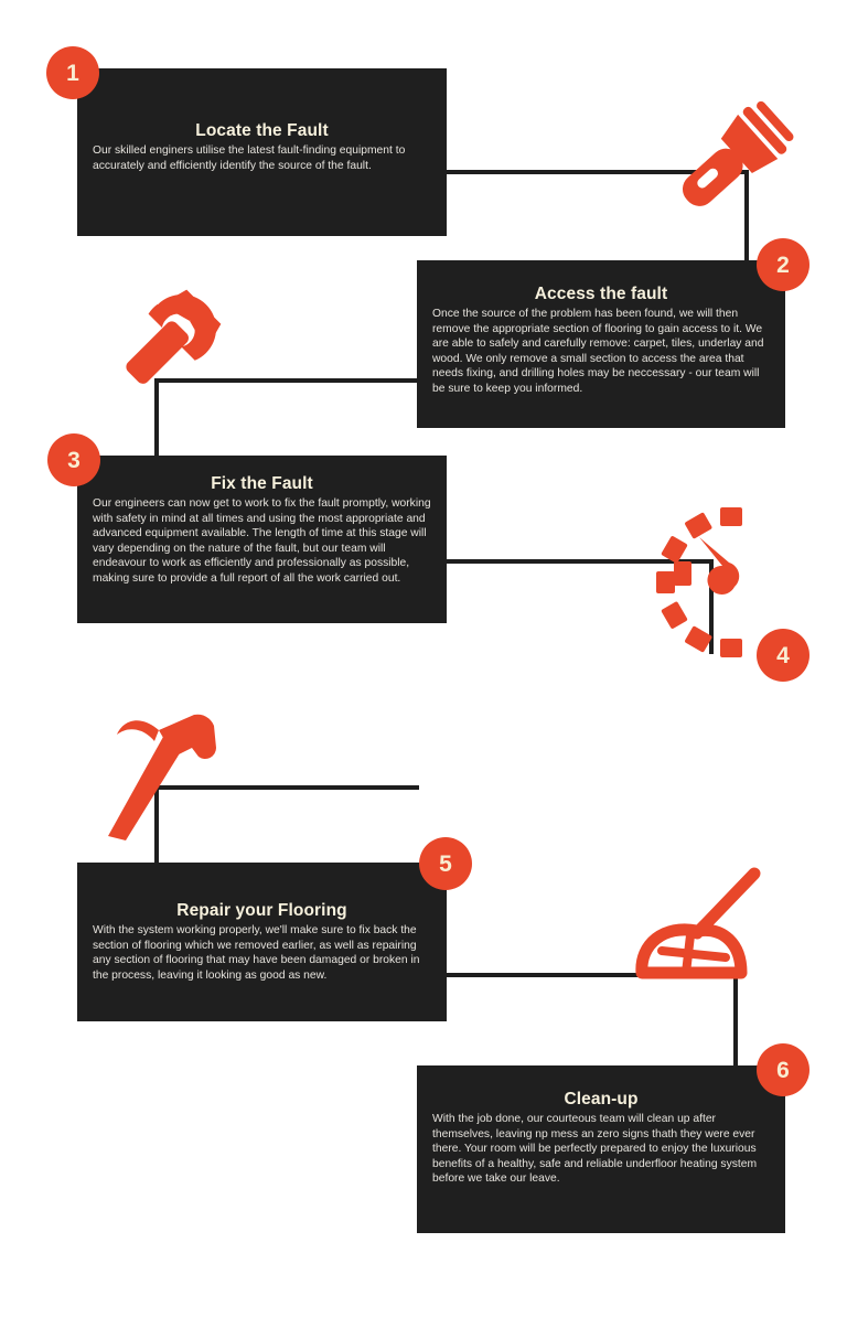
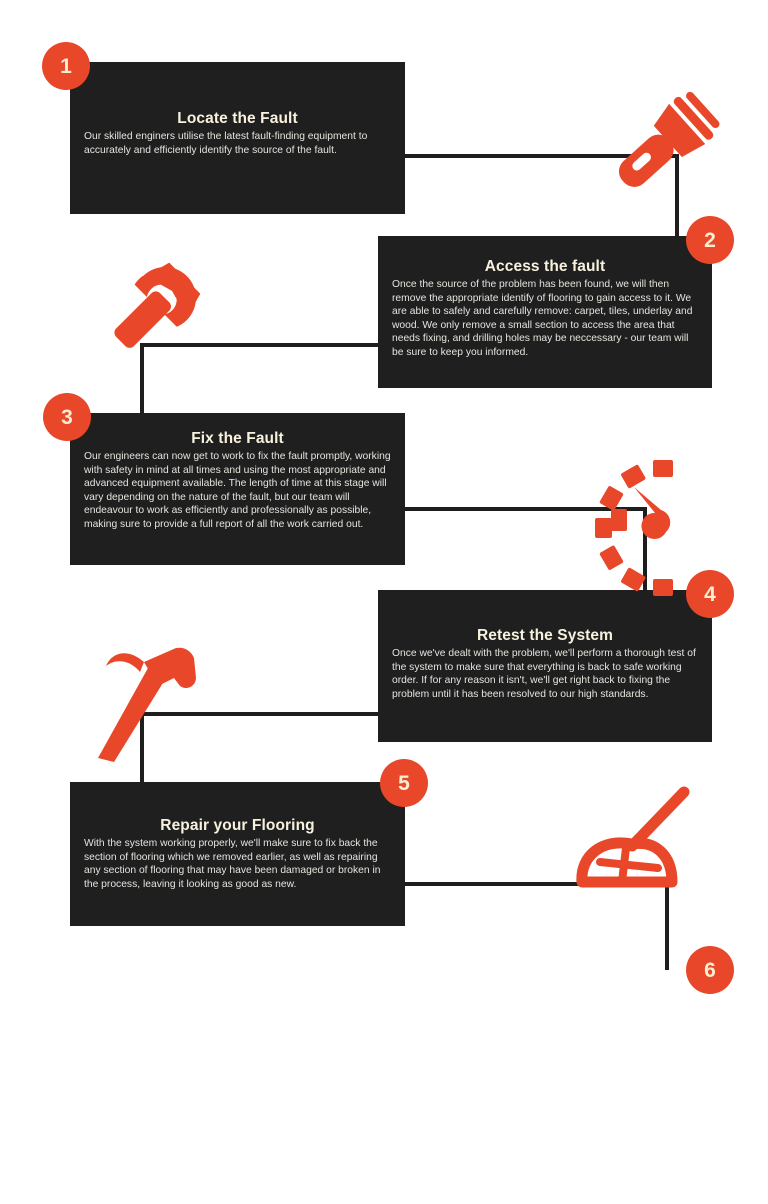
  Locate the Fault
  Our skilled enginers utilise the latest fault-finding equipment to accurately and efficiently identify the source of the fault.
  1
  Access the fault
- Once the source of the problem has been found, we will then remove the appropriate section of flooring to gain access to it. We are able to safely and carefully remove: carpet, tiles, underlay and wood. We only remove a small section to access the area that needs fixing, and drilling holes may be neccessary - our team will be sure to keep you informed.
+ Once the source of the problem has been found, we will then remove the appropriate identify of flooring to gain access to it. We are able to safely and carefully remove: carpet, tiles, underlay and wood. We only remove a small section to access the area that needs fixing, and drilling holes may be neccessary - our team will be sure to keep you informed.
  2
  Fix the Fault
  Our engineers can now get to work to fix the fault promptly, working with safety in mind at all times and using the most appropriate and advanced equipment available. The length of time at this stage will vary depending on the nature of the fault, but our team will endeavour to work as efficiently and professionally as possible, making sure to provide a full report of all the work carried out.
  3
+ Retest the System
+ Once we've dealt with the problem, we'll perform a thorough test of the system to make sure that everything is back to safe working order. If for any reason it isn't, we'll get right back to fixing the problem until it has been resolved to our high standards.
  4
  Repair your Flooring
  With the system working properly, we'll make sure to fix back the section of flooring which we removed earlier, as well as repairing any section of flooring that may have been damaged or broken in the process, leaving it looking as good as new.
  5
- Clean-up
- With the job done, our courteous team will clean up after themselves, leaving np mess an zero signs thath they were ever there. Your room will be perfectly prepared to enjoy the luxurious benefits of a healthy, safe and reliable underfloor heating system before we take our leave.
  6
